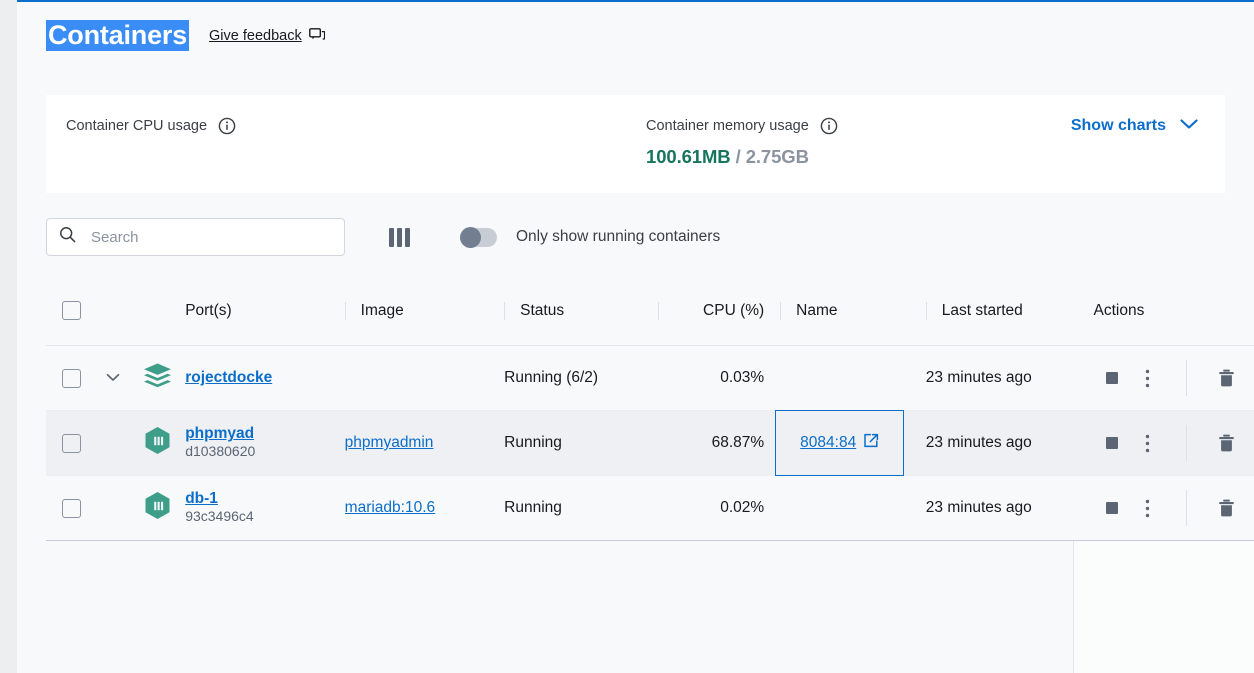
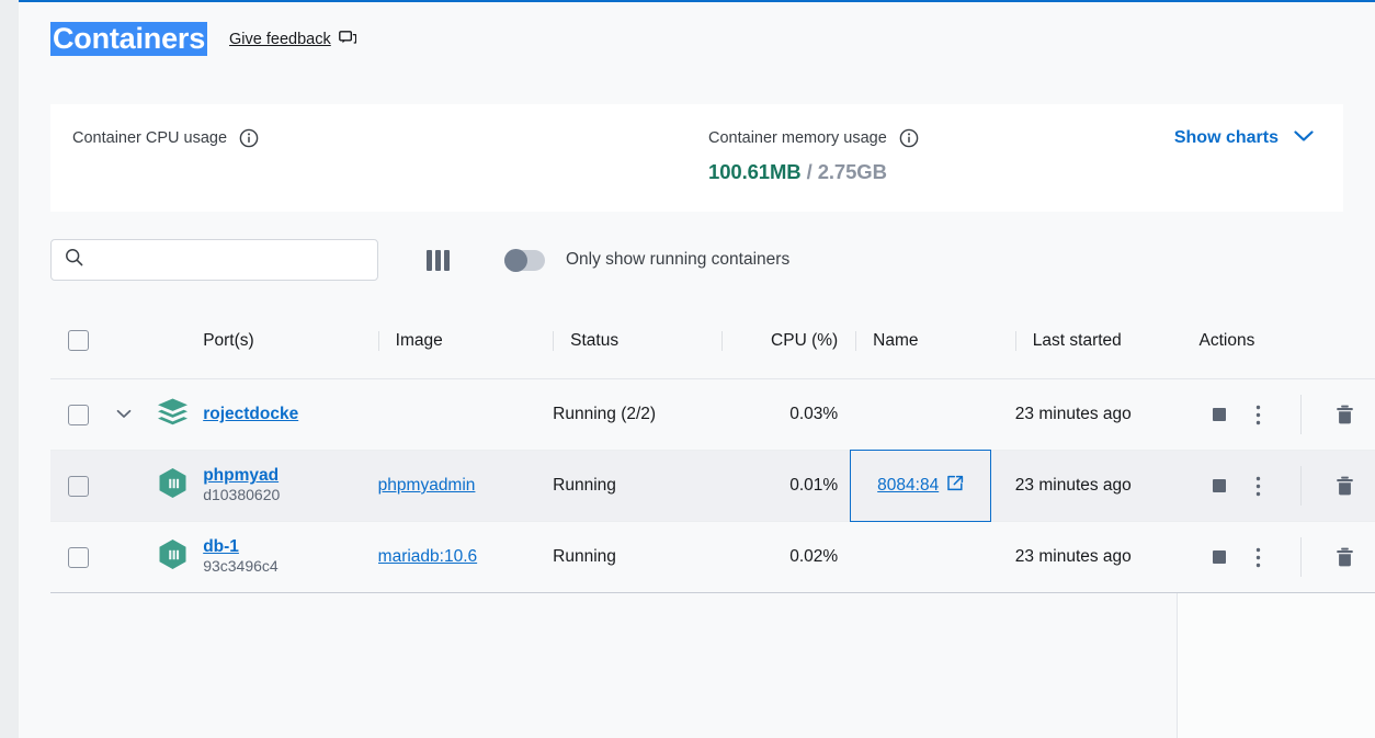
  Containers
  Give feedback
  Container CPU usage
  Container memory usage
  100.61MB / 2.75GB
  Show charts
- Search
  Only show running containers
  Port(s)
  Image
  Status
  CPU (%)
  Name
  Last started
  Actions
  rojectdocke
- Running (6/2)
+ Running (2/2)
  0.03%
  23 minutes ago
  phpmyad
  d10380620
  phpmyadmin
  Running
- 68.87%
+ 0.01%
  8084:84
  23 minutes ago
  db-1
  93c3496c4
  mariadb:10.6
  Running
  0.02%
  23 minutes ago
